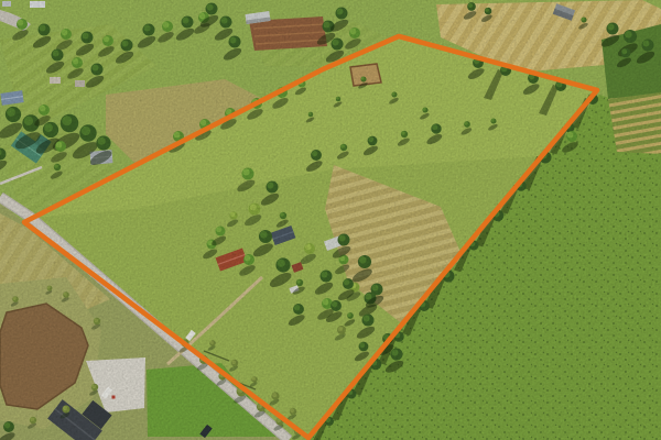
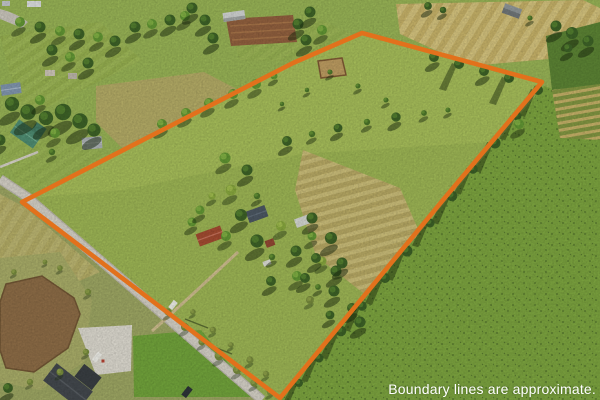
+ Boundary lines are approximate.
